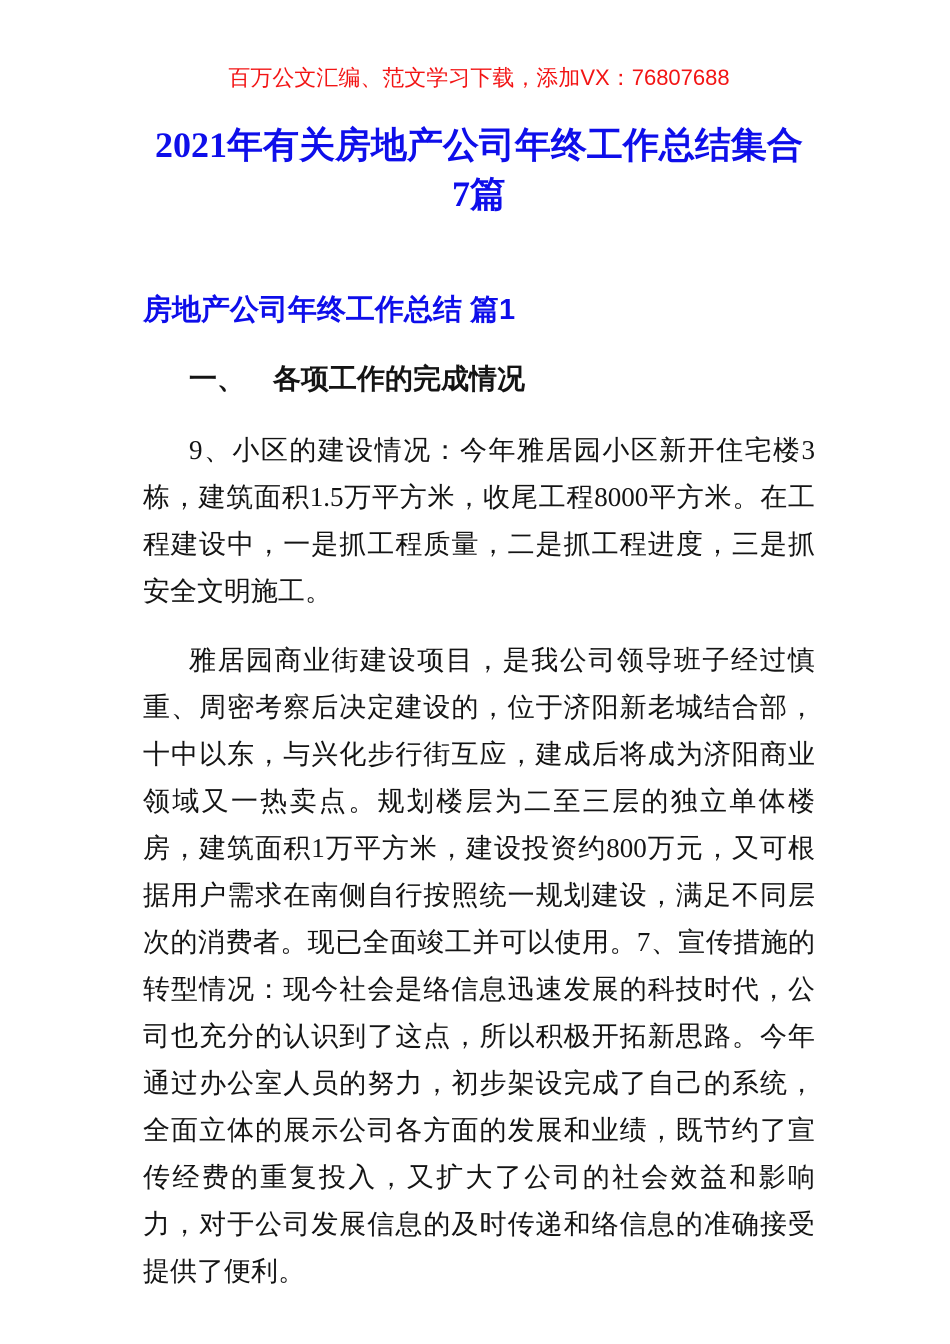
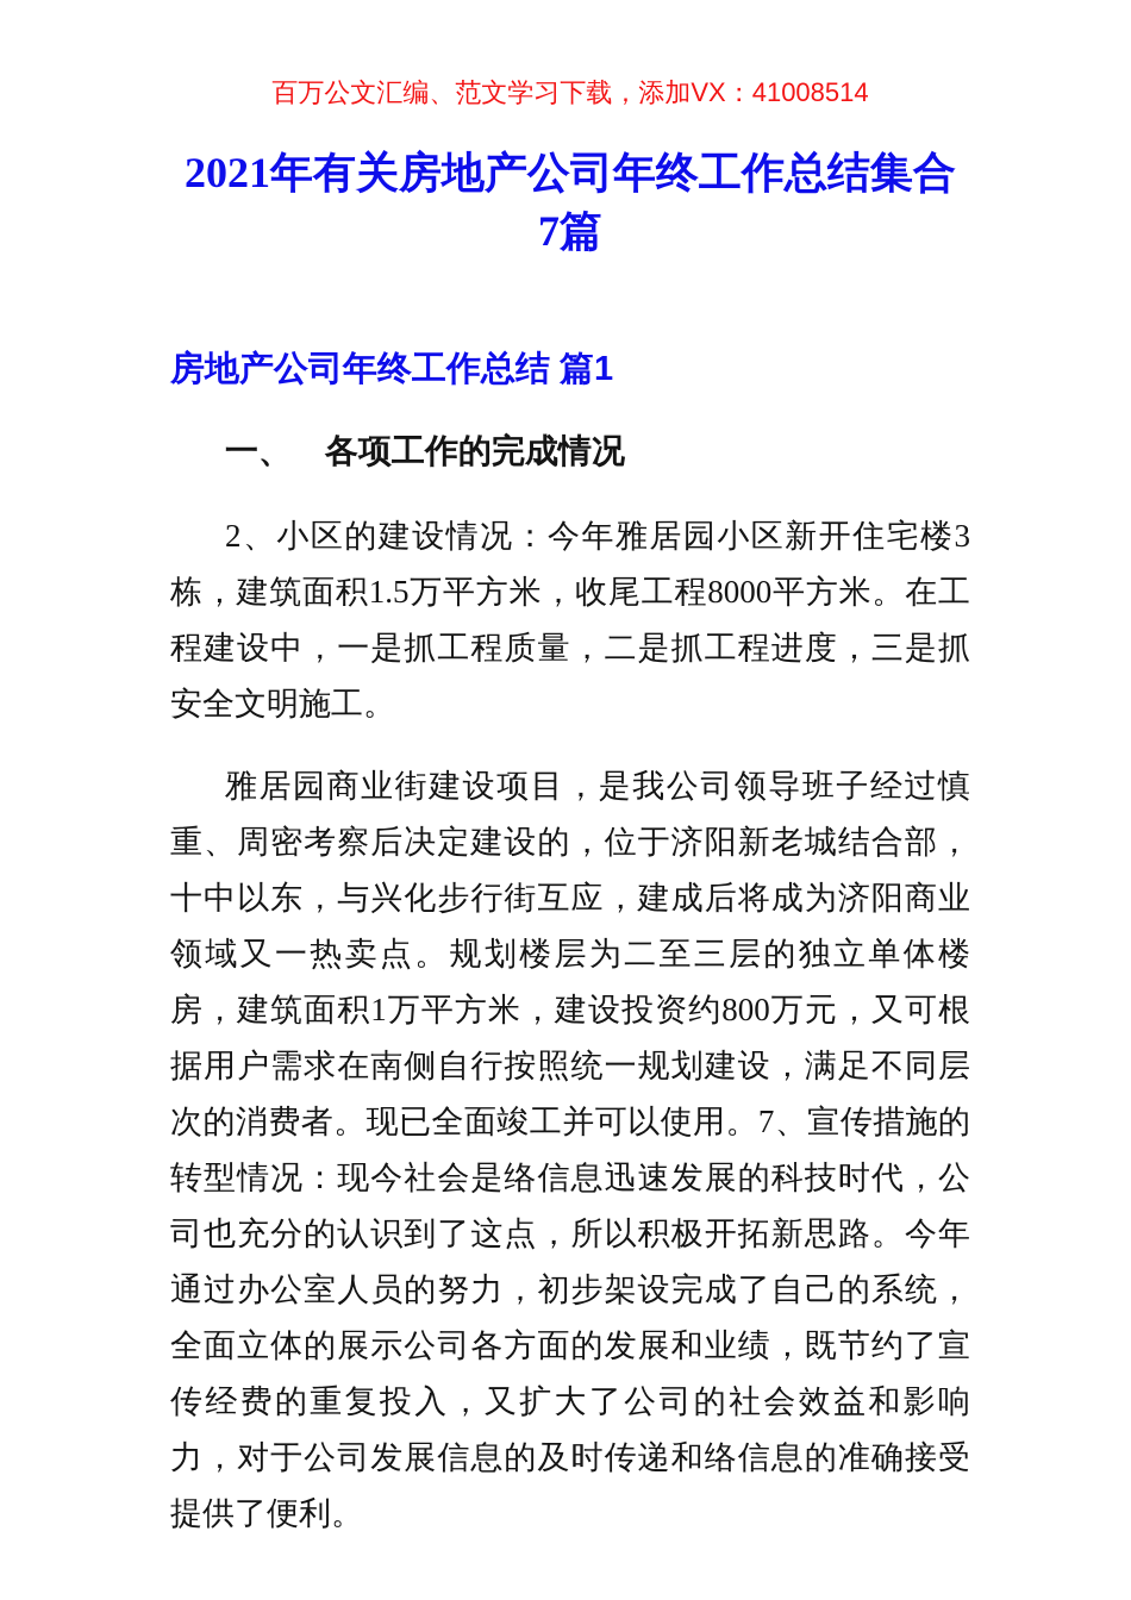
- 百万公文汇编、范文学习下载，添加VX：76807688
+ 百万公文汇编、范文学习下载，添加VX：41008514
  2021年有关房地产公司年终工作总结集合
  7篇
  房地产公司年终工作总结 篇1
  一、 各项工作的完成情况
- 9、小区的建设情况：今年雅居园小区新开住宅楼3栋，建筑面积1.5万平方米，收尾工程8000平方米。在工程建设中，一是抓工程质量，二是抓工程进度，三是抓安全文明施工。
+ 2、小区的建设情况：今年雅居园小区新开住宅楼3栋，建筑面积1.5万平方米，收尾工程8000平方米。在工程建设中，一是抓工程质量，二是抓工程进度，三是抓安全文明施工。
  雅居园商业街建设项目，是我公司领导班子经过慎重、周密考察后决定建设的，位于济阳新老城结合部，十中以东，与兴化步行街互应，建成后将成为济阳商业领域又一热卖点。规划楼层为二至三层的独立单体楼房，建筑面积1万平方米，建设投资约800万元，又可根据用户需求在南侧自行按照统一规划建设，满足不同层次的消费者。现已全面竣工并可以使用。7、宣传措施的转型情况：现今社会是络信息迅速发展的科技时代，公司也充分的认识到了这点，所以积极开拓新思路。今年通过办公室人员的努力，初步架设完成了自己的系统，全面立体的展示公司各方面的发展和业绩，既节约了宣传经费的重复投入，又扩大了公司的社会效益和影响力，对于公司发展信息的及时传递和络信息的准确接受提供了便利。
